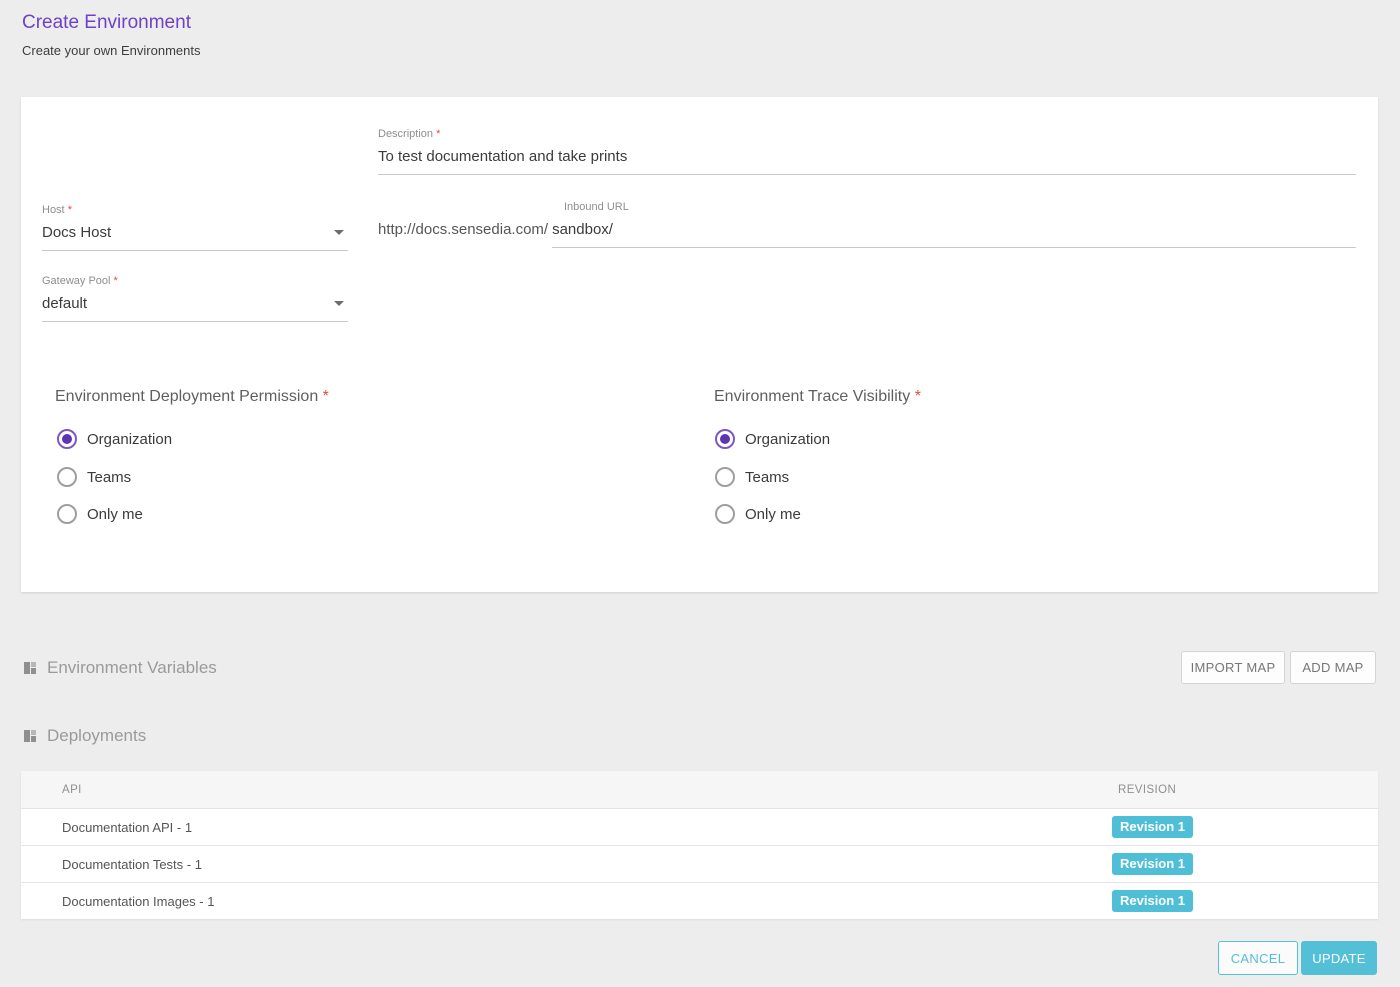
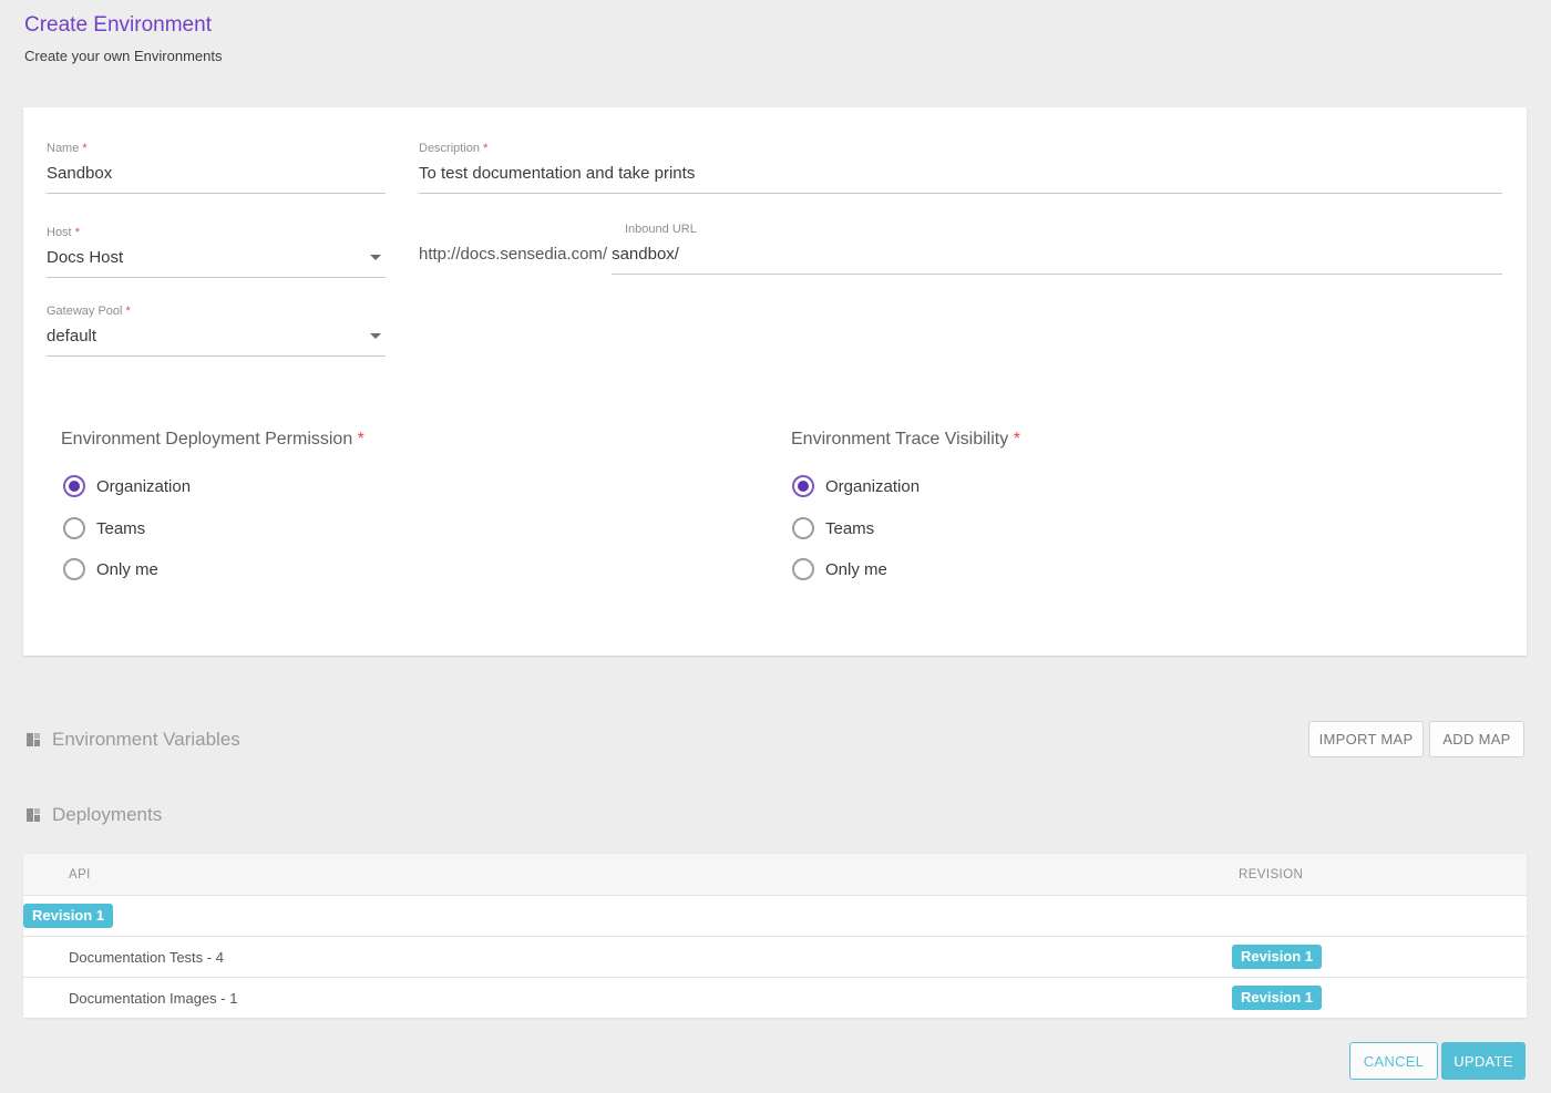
  Create Environment
  Create your own Environments
+ Name *
+ Sandbox
  Description *
  To test documentation and take prints
  Host *
  Docs Host
  Inbound URL
  http://docs.sensedia.com/
  sandbox/
  Gateway Pool *
  default
  Environment Deployment Permission *
  Organization
  Teams
  Only me
  Environment Trace Visibility *
  Organization
  Teams
  Only me
  Environment Variables
  IMPORT MAP
  ADD MAP
  Deployments
  API
  REVISION
- Documentation API - 1
  Revision 1
- Documentation Tests - 1
+ Documentation Tests - 4
  Revision 1
  Documentation Images - 1
  Revision 1
  CANCEL
  UPDATE
